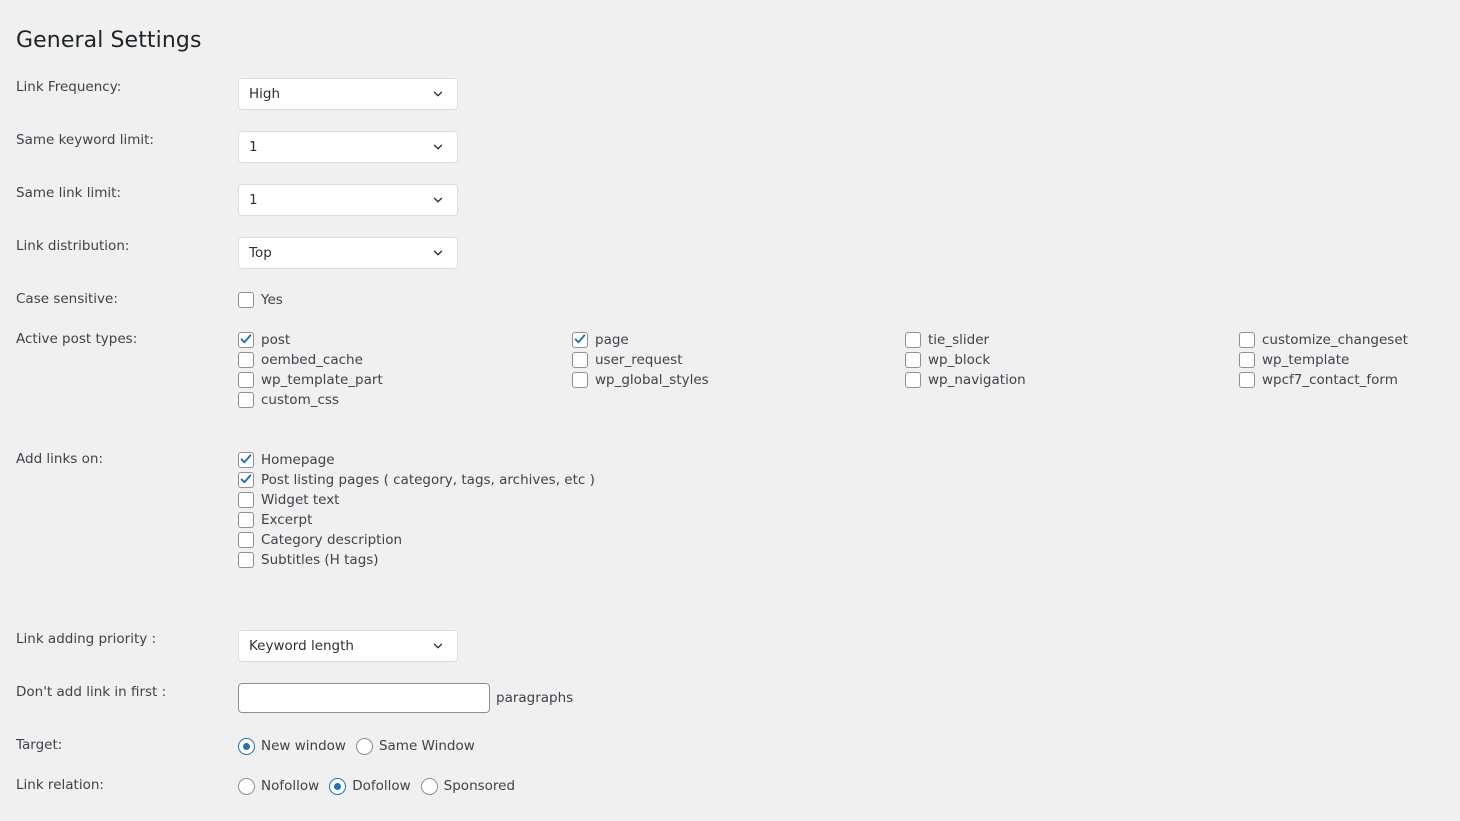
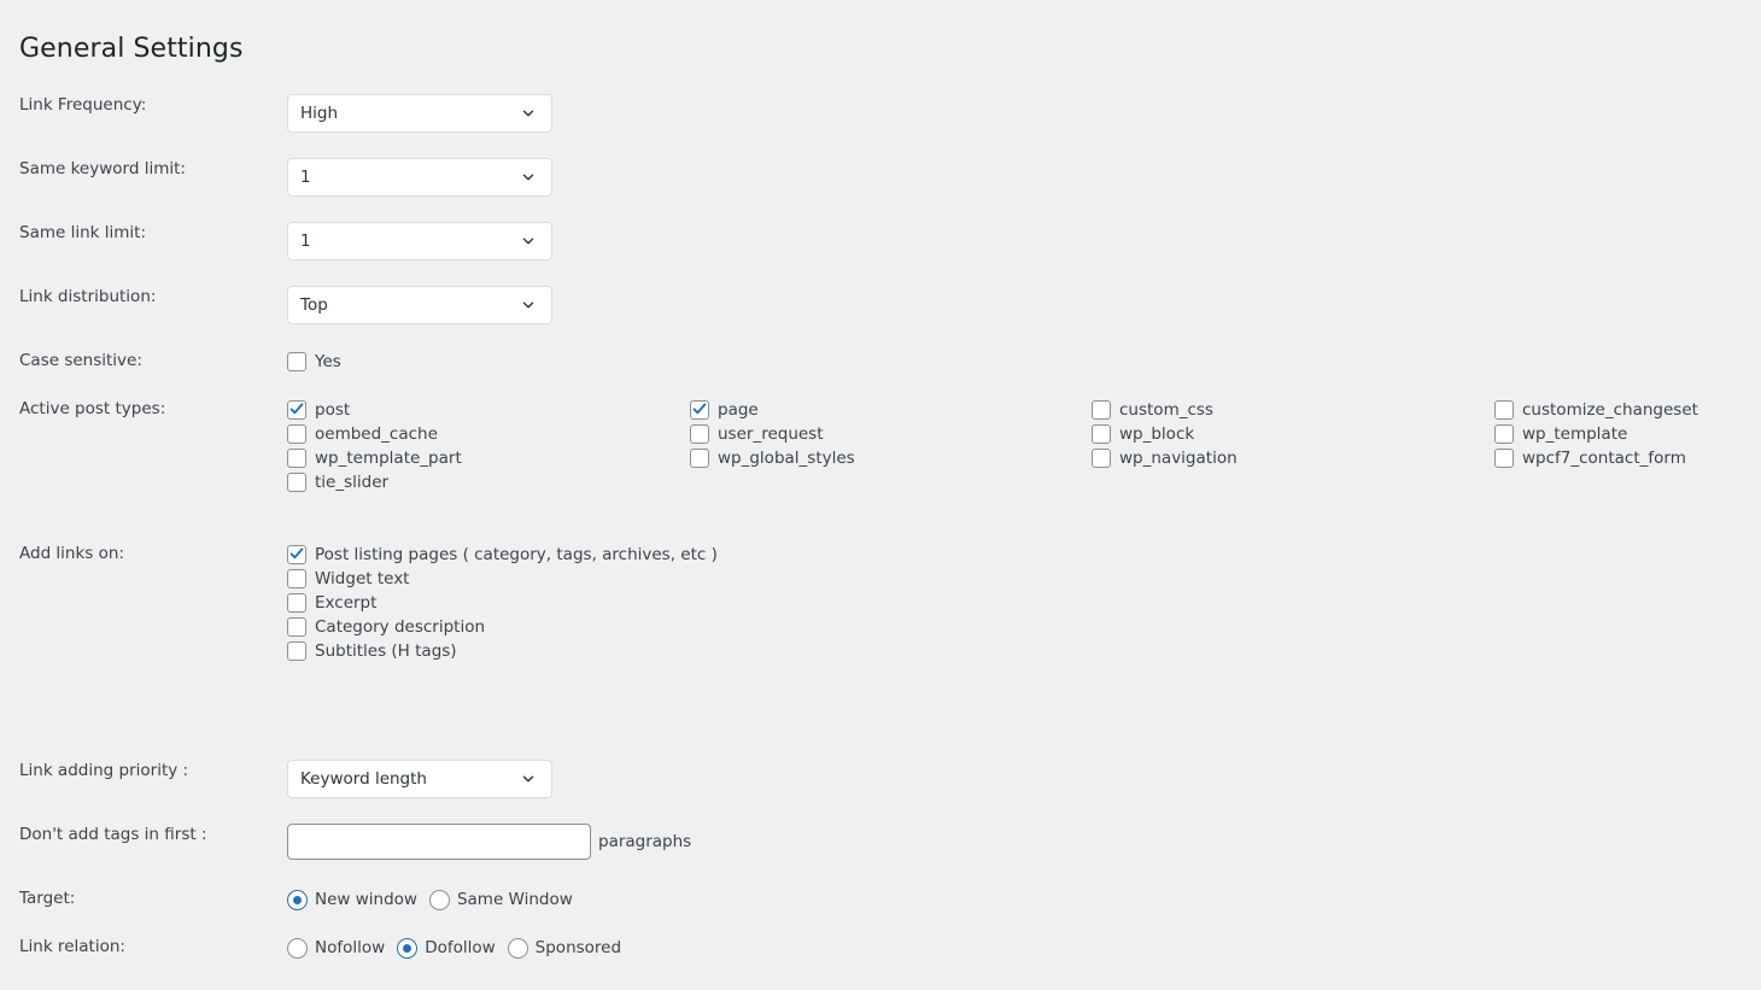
  General Settings
  Link Frequency:
  High
  Same keyword limit:
  1
  Same link limit:
  1
  Link distribution:
  Top
  Case sensitive:
  Yes
  Active post types:
  post
  oembed_cache
  wp_template_part
- custom_css
+ tie_slider
  page
  user_request
  wp_global_styles
- tie_slider
+ custom_css
  wp_block
  wp_navigation
  customize_changeset
  wp_template
  wpcf7_contact_form
  Add links on:
- Homepage
  Post listing pages ( category, tags, archives, etc )
  Widget text
  Excerpt
  Category description
  Subtitles (H tags)
  Link adding priority :
  Keyword length
- Don't add link in first :
+ Don't add tags in first :
  paragraphs
  Target:
  New window
  Same Window
  Link relation:
  Nofollow
  Dofollow
  Sponsored
